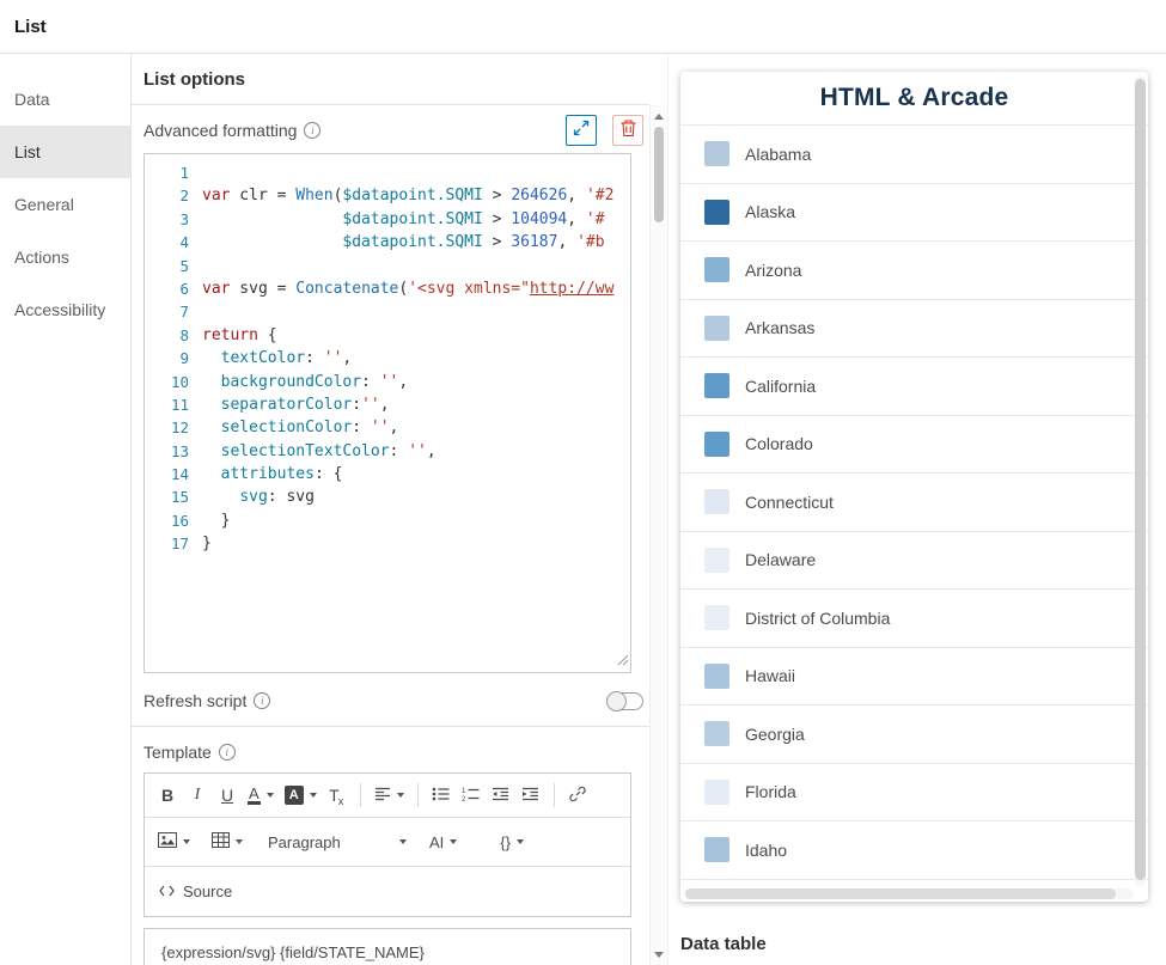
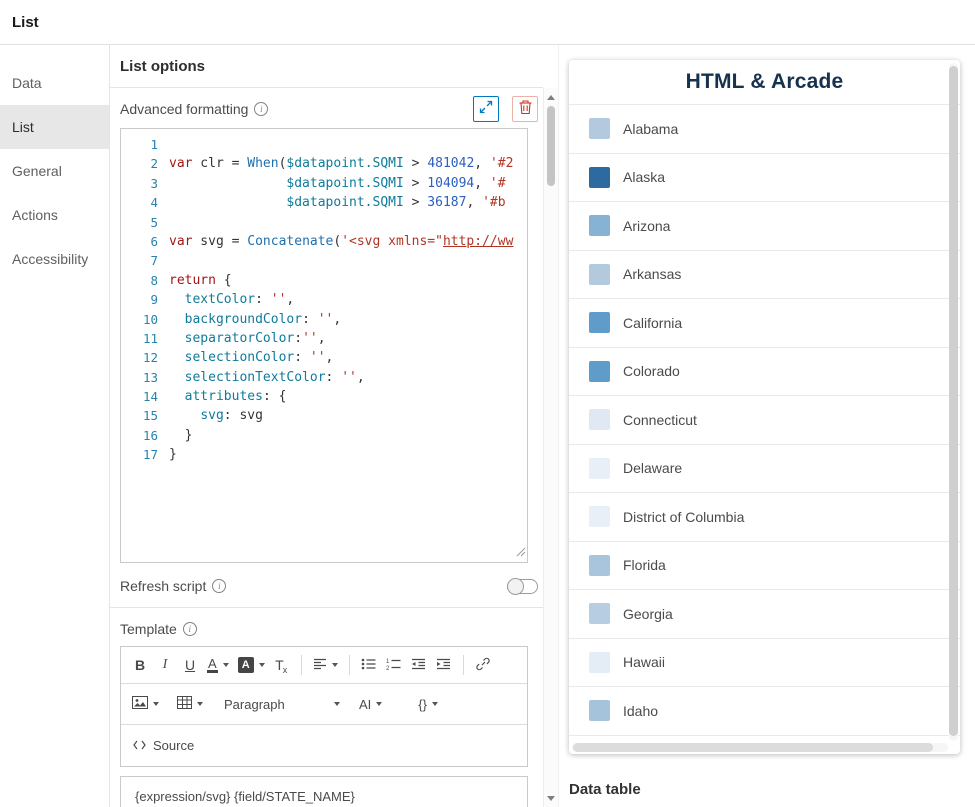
  List
  Data
  List
  General
  Actions
  Accessibility
  List options
  Advanced formatting
  i
  1
  2
  3
  4
  5
  6
  7
  8
  9
  10
  11
  12
  13
  14
  15
  16
  17
- var clr = When($datapoint.SQMI > 264626, '#2
+ var clr = When($datapoint.SQMI > 481042, '#2
  $datapoint.SQMI > 104094, '#
  $datapoint.SQMI > 36187, '#b
  var svg = Concatenate('<svg xmlns="http://ww
  return {
  textColor: '',
  backgroundColor: '',
  separatorColor:'',
  selectionColor: '',
  selectionTextColor: '',
  attributes: {
  svg: svg
  }
  }
  Refresh script
  i
  Template
  i
  B
  I
  U
  A
  A
  Tx
  Paragraph
  AI
  {}
  Source
  {expression/svg} {field/STATE_NAME}
  HTML & Arcade
  Alabama
  Alaska
  Arizona
  Arkansas
  California
  Colorado
  Connecticut
  Delaware
  District of Columbia
- Hawaii
+ Florida
  Georgia
- Florida
+ Hawaii
  Idaho
  Data table
